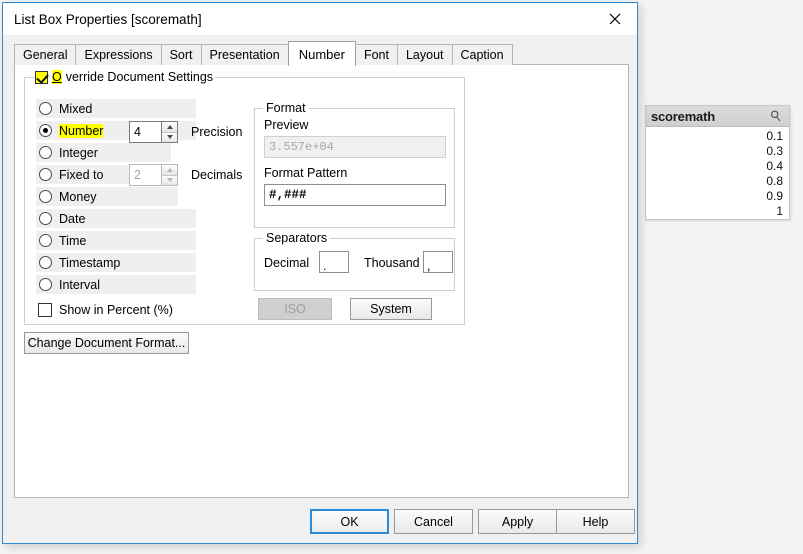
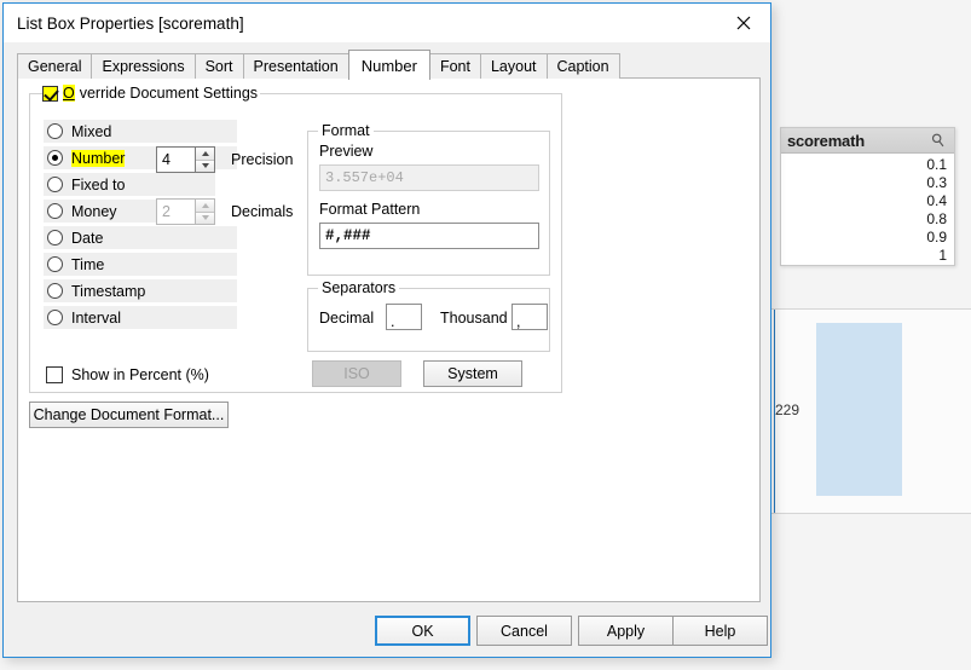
  scoremath
  0.1
  0.3
  0.4
  0.8
  0.9
  1
+ 229
  List Box Properties [scoremath]
  General
  Expressions
  Sort
  Presentation
  Number
  Font
  Layout
  Caption
  O
  verride Document Settings
  Mixed
  Number
- Integer
  Fixed to
  Money
  Date
  Time
  Timestamp
  Interval
  4
  Precision
  2
  Decimals
  Show in Percent (%)
  Format
  Preview
  3.557e+04
  Format Pattern
  #,###
  Separators
  Decimal
  .
  Thousand
  ,
  ISO
  System
  Change Document Format...
  OK
  Cancel
  Apply
  Help
